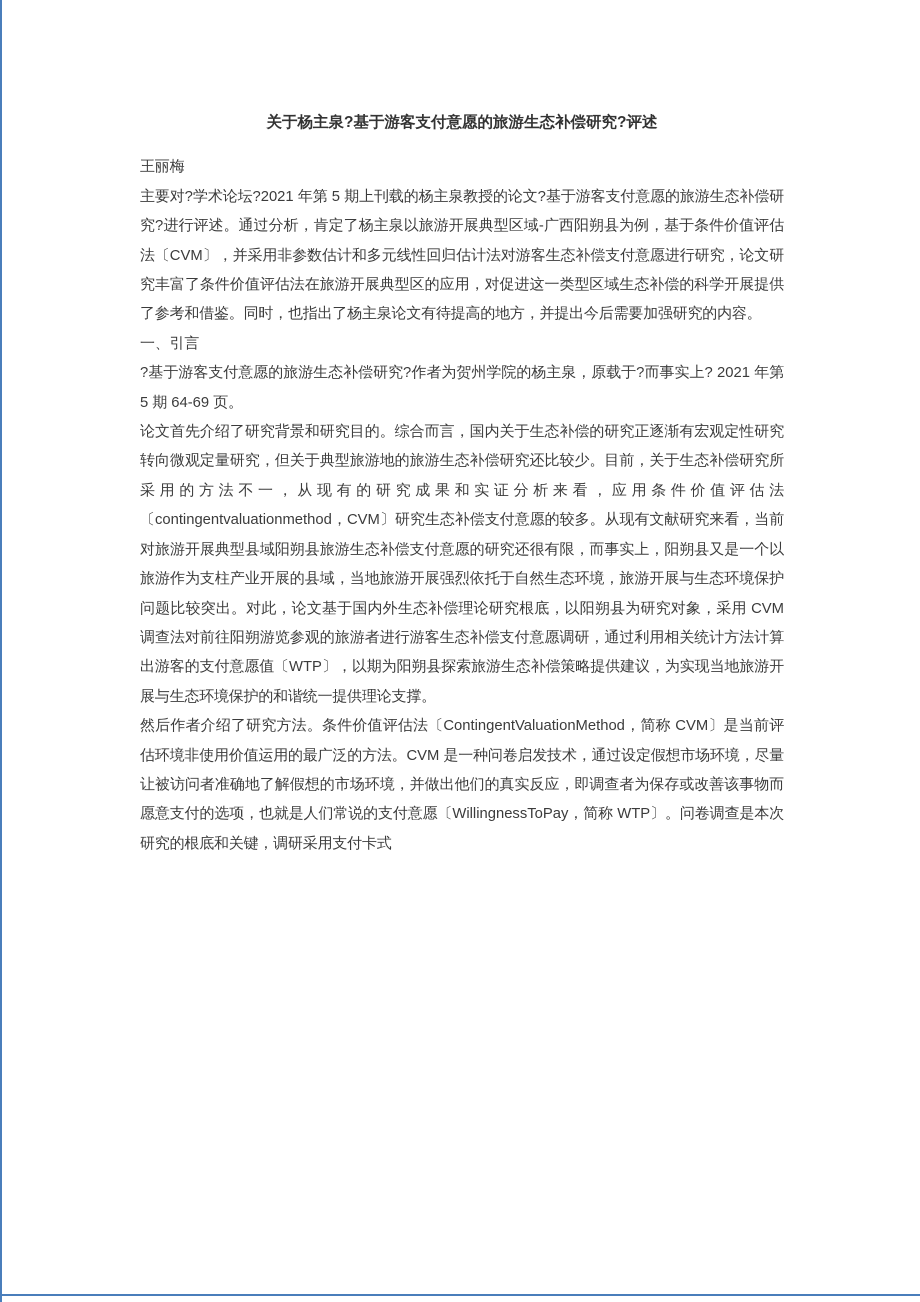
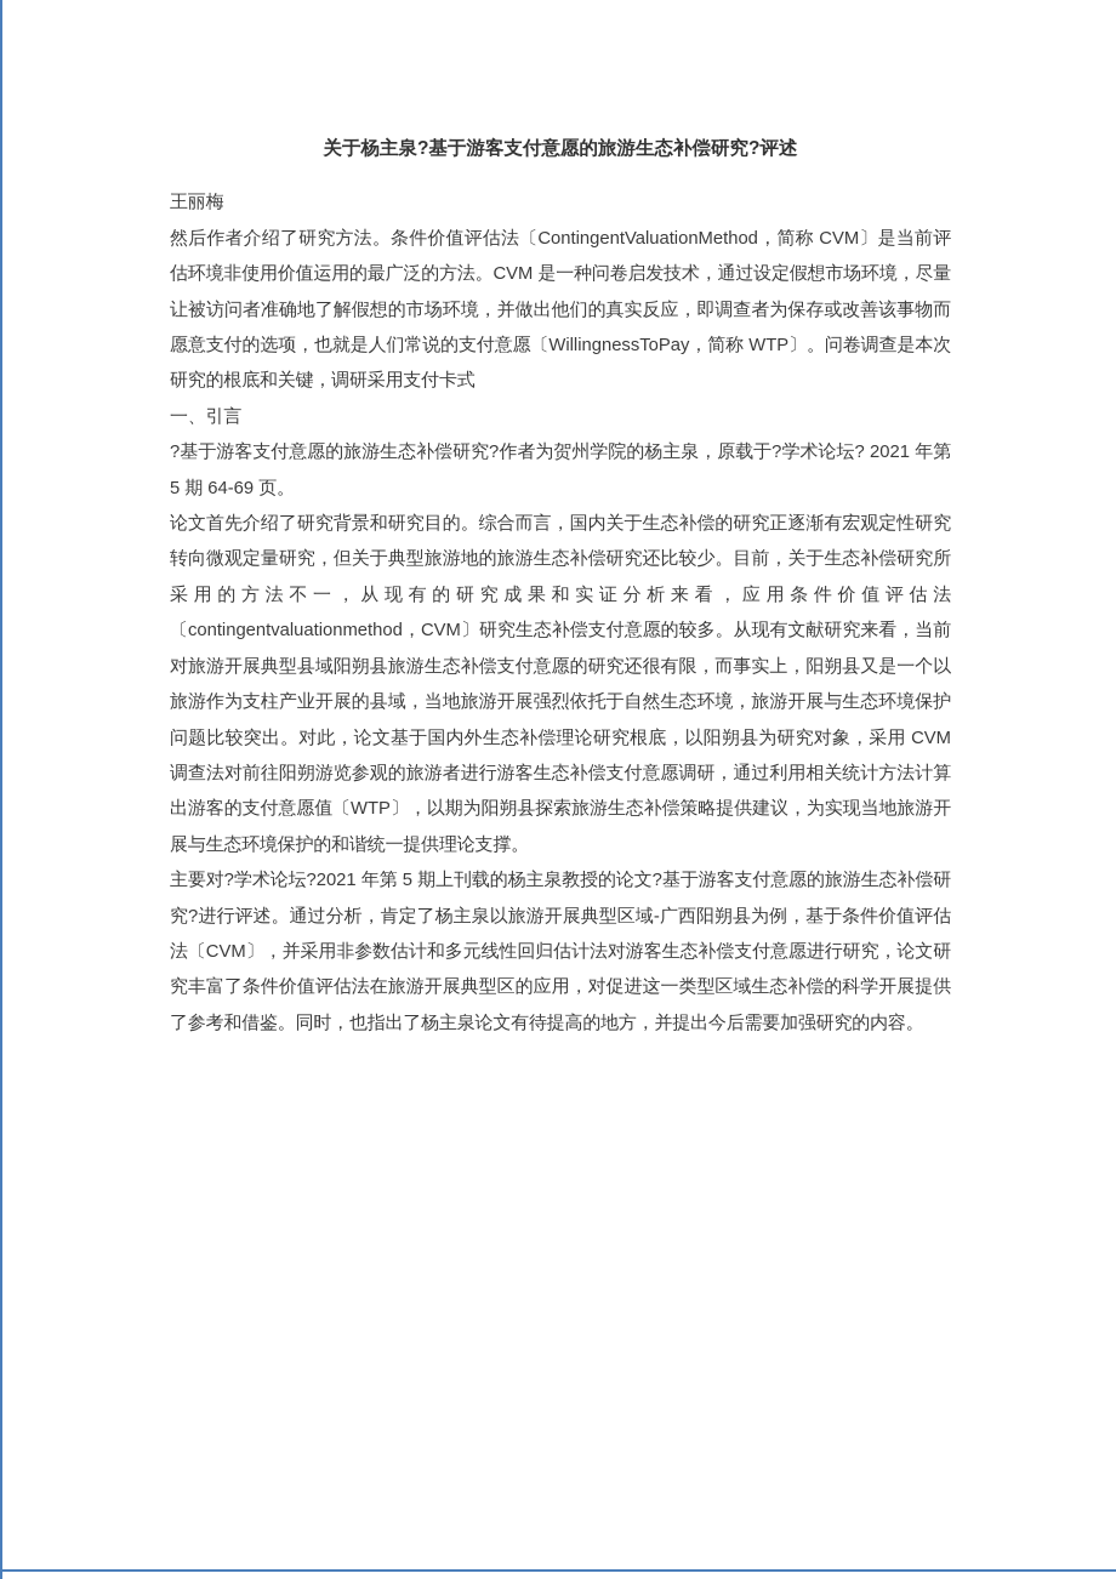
  关于杨主泉?基于游客支付意愿的旅游生态补偿研究?评述
  王丽梅
- 主要对?学术论坛?2021 年第 5 期上刊载的杨主泉教授的论文?基于游客支付意愿的旅游生态补偿研究?进行评述。通过分析，肯定了杨主泉以旅游开展典型区域-广西阳朔县为例，基于条件价值评估法〔CVM〕，并采用非参数估计和多元线性回归估计法对游客生态补偿支付意愿进行研究，论文研究丰富了条件价值评估法在旅游开展典型区的应用，对促进这一类型区域生态补偿的科学开展提供了参考和借鉴。同时，也指出了杨主泉论文有待提高的地方，并提出今后需要加强研究的内容。
+ 然后作者介绍了研究方法。条件价值评估法〔ContingentValuationMethod，简称 CVM〕是当前评估环境非使用价值运用的最广泛的方法。CVM 是一种问卷启发技术，通过设定假想市场环境，尽量让被访问者准确地了解假想的市场环境，并做出他们的真实反应，即调查者为保存或改善该事物而愿意支付的选项，也就是人们常说的支付意愿〔WillingnessToPay，简称 WTP〕。问卷调查是本次研究的根底和关键，调研采用支付卡式
  一、引言
- ?基于游客支付意愿的旅游生态补偿研究?作者为贺州学院的杨主泉，原载于?而事实上? 2021 年第 5 期 64-69 页。
+ ?基于游客支付意愿的旅游生态补偿研究?作者为贺州学院的杨主泉，原载于?学术论坛? 2021 年第 5 期 64-69 页。
  论文首先介绍了研究背景和研究目的。综合而言，国内关于生态补偿的研究正逐渐有宏观定性研究转向微观定量研究，但关于典型旅游地的旅游生态补偿研究还比较少。目前，关于生态补偿研究所采用的方法不一，从现有的研究成果和实证分析来看，应用条件价值评估法〔contingentvaluationmethod，CVM〕研究生态补偿支付意愿的较多。从现有文献研究来看，当前对旅游开展典型县域阳朔县旅游生态补偿支付意愿的研究还很有限，而事实上，阳朔县又是一个以旅游作为支柱产业开展的县域，当地旅游开展强烈依托于自然生态环境，旅游开展与生态环境保护问题比较突出。对此，论文基于国内外生态补偿理论研究根底，以阳朔县为研究对象，采用 CVM 调查法对前往阳朔游览参观的旅游者进行游客生态补偿支付意愿调研，通过利用相关统计方法计算出游客的支付意愿值〔WTP〕，以期为阳朔县探索旅游生态补偿策略提供建议，为实现当地旅游开展与生态环境保护的和谐统一提供理论支撑。
- 然后作者介绍了研究方法。条件价值评估法〔ContingentValuationMethod，简称 CVM〕是当前评估环境非使用价值运用的最广泛的方法。CVM 是一种问卷启发技术，通过设定假想市场环境，尽量让被访问者准确地了解假想的市场环境，并做出他们的真实反应，即调查者为保存或改善该事物而愿意支付的选项，也就是人们常说的支付意愿〔WillingnessToPay，简称 WTP〕。问卷调查是本次研究的根底和关键，调研采用支付卡式
+ 主要对?学术论坛?2021 年第 5 期上刊载的杨主泉教授的论文?基于游客支付意愿的旅游生态补偿研究?进行评述。通过分析，肯定了杨主泉以旅游开展典型区域-广西阳朔县为例，基于条件价值评估法〔CVM〕，并采用非参数估计和多元线性回归估计法对游客生态补偿支付意愿进行研究，论文研究丰富了条件价值评估法在旅游开展典型区的应用，对促进这一类型区域生态补偿的科学开展提供了参考和借鉴。同时，也指出了杨主泉论文有待提高的地方，并提出今后需要加强研究的内容。
